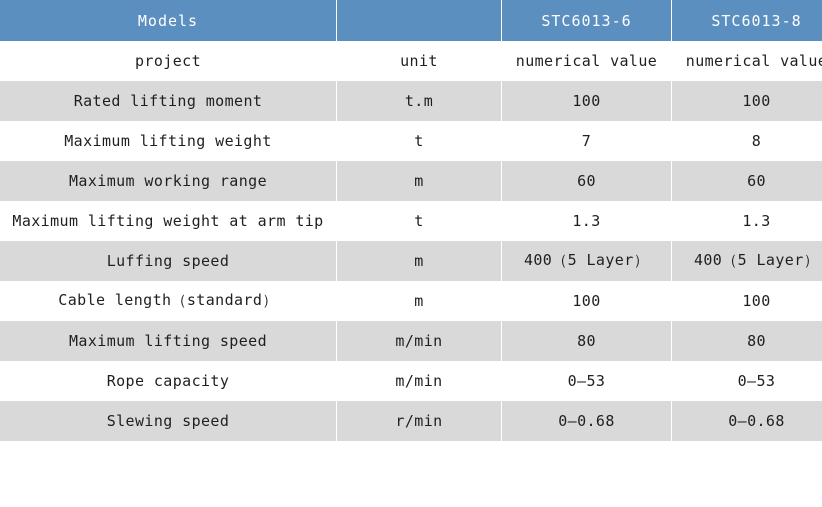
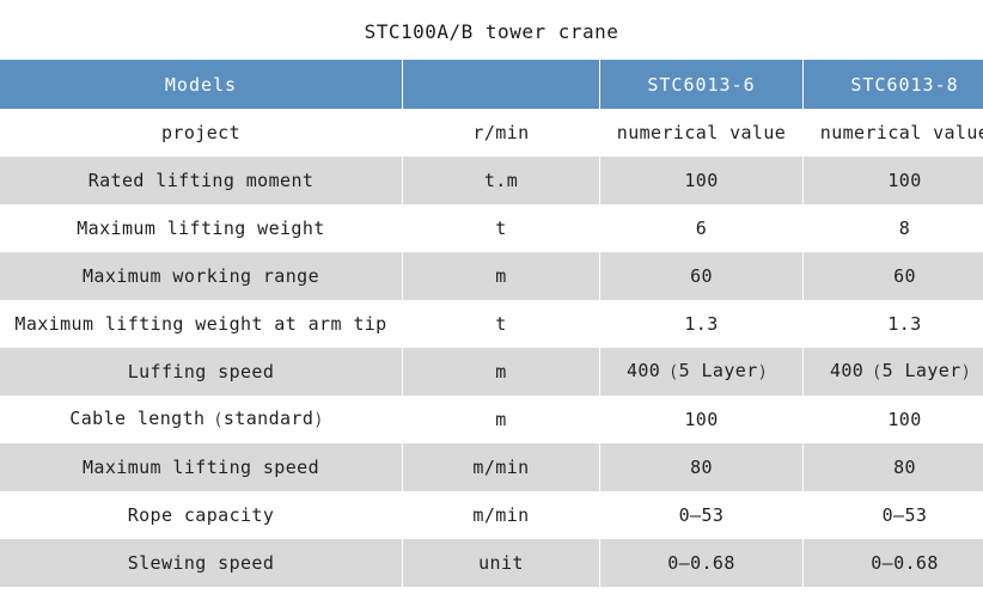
+ STC100A/B tower crane
  Models		STC6013-6	STC6013-8
- project	unit	numerical value	numerical valu
+ project	r/min	numerical value	numerical valu
  Rated lifting moment	t.m	100	100
- Maximum lifting weight	t	7	8
+ Maximum lifting weight	t	6	8
  Maximum working range	m	60	60
  Maximum lifting weight at arm tip	t	1.3	1.3
  Luffing speed	m	400（5 Layer）	400（5 Layer）
  Cable length（standard）	m	100	100
  Maximum lifting speed	m/min	80	80
  Rope capacity	m/min	0—53	0—53
- Slewing speed	r/min	0—0.68	0—0.68
+ Slewing speed	unit	0—0.68	0—0.68
